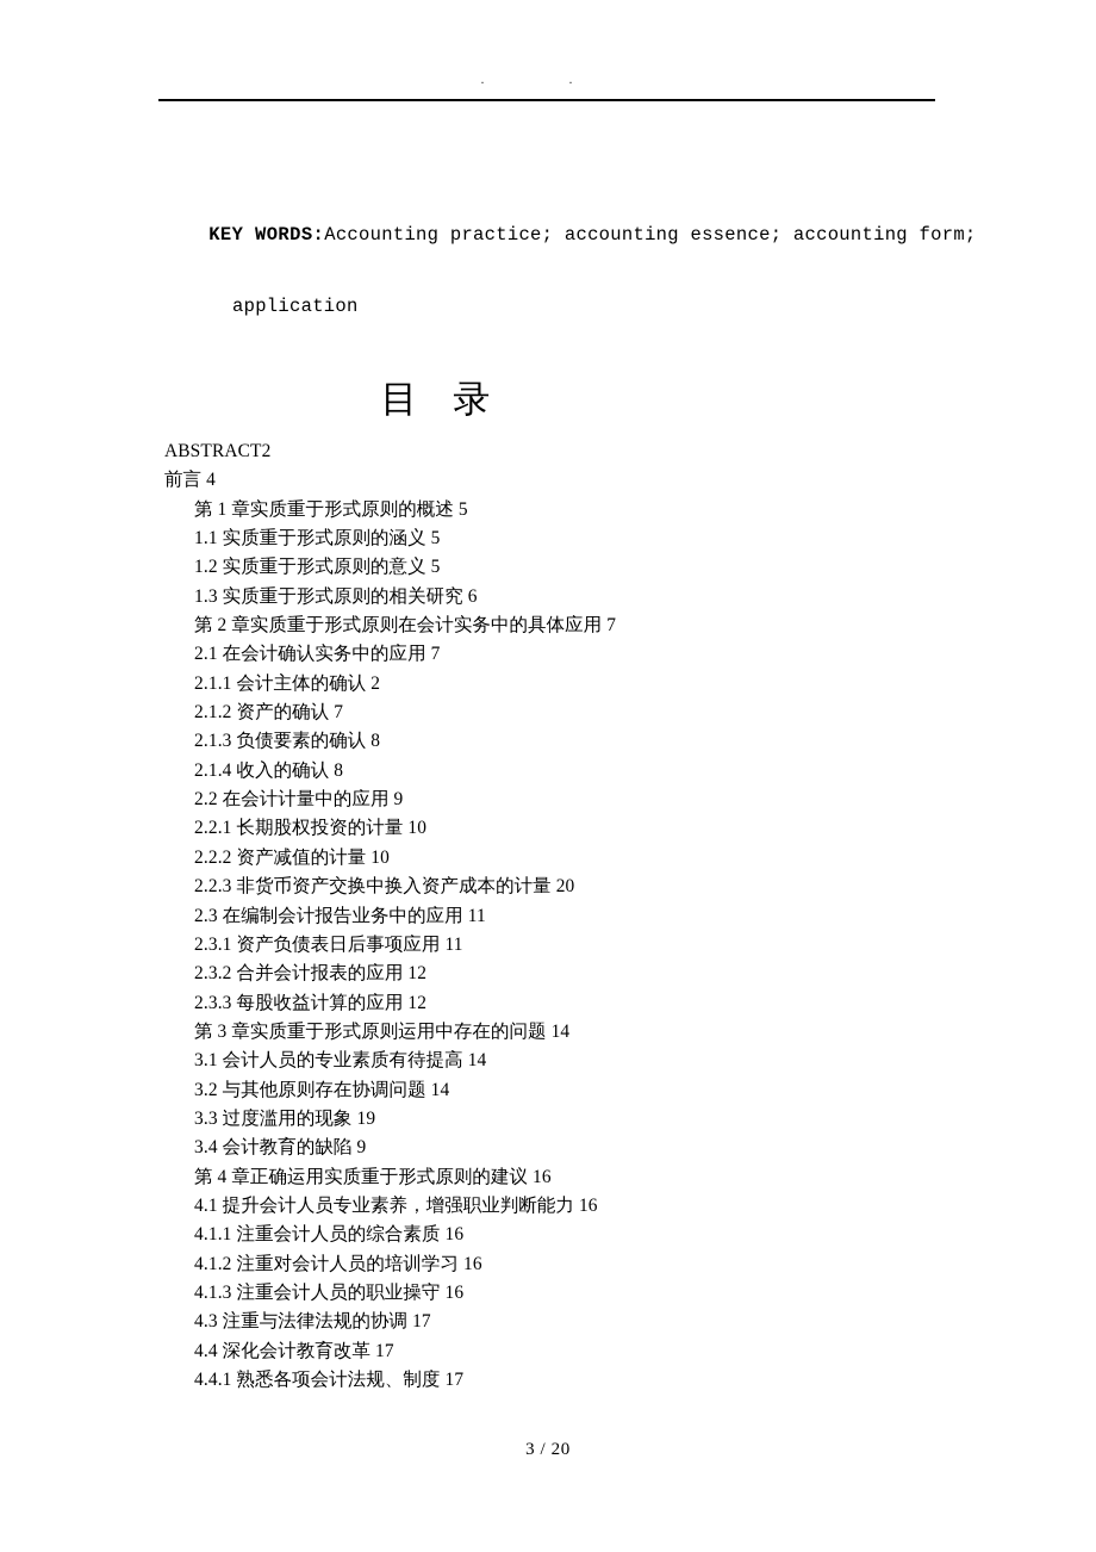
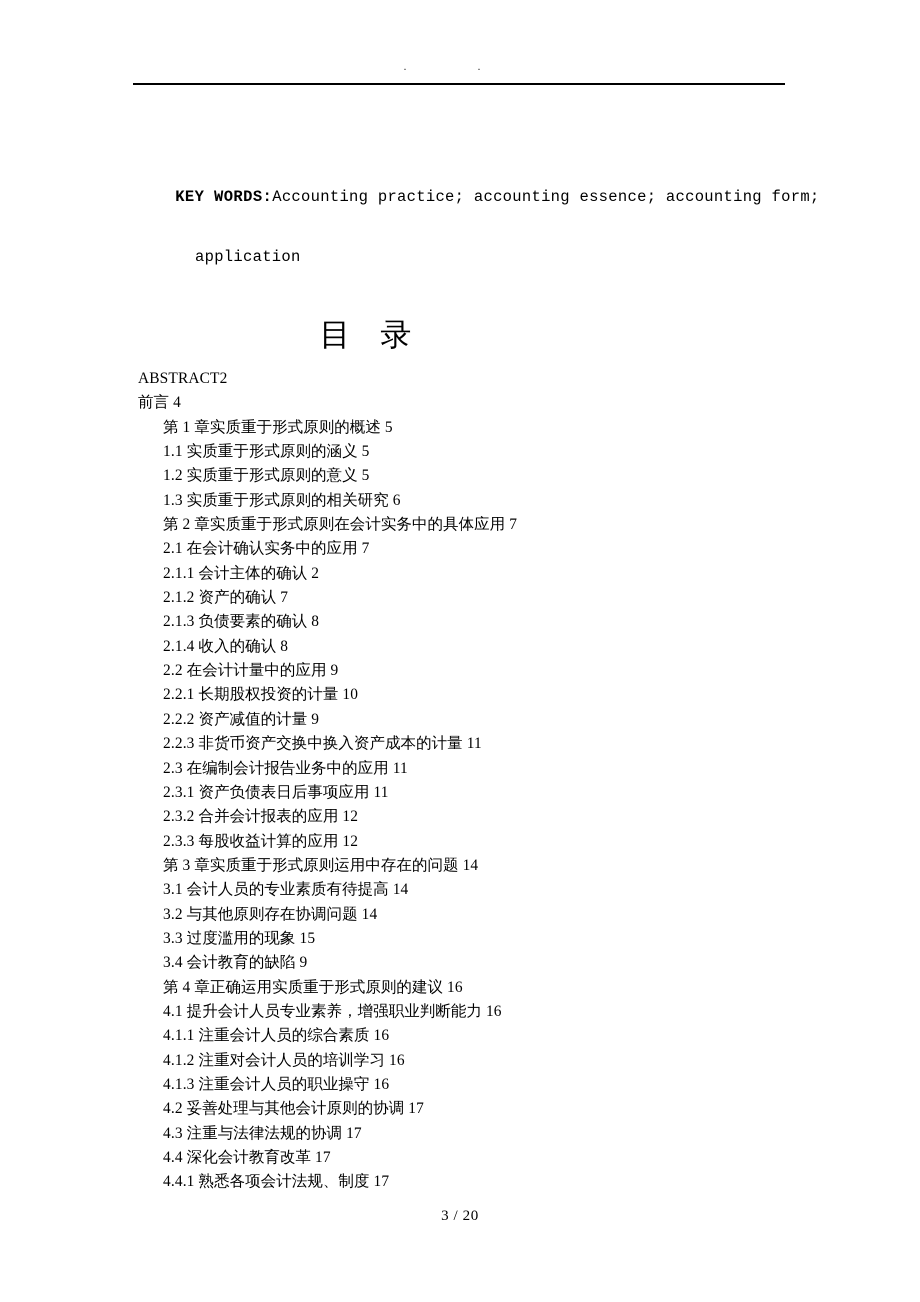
  . .
  KEY WORDS:Accounting practice; accounting essence; accounting form;
  application
  目 录
  ABSTRACT2
  前言 4
  第 1 章实质重于形式原则的概述 5
  1.1 实质重于形式原则的涵义 5
  1.2 实质重于形式原则的意义 5
  1.3 实质重于形式原则的相关研究 6
  第 2 章实质重于形式原则在会计实务中的具体应用 7
  2.1 在会计确认实务中的应用 7
  2.1.1 会计主体的确认 2
  2.1.2 资产的确认 7
  2.1.3 负债要素的确认 8
  2.1.4 收入的确认 8
  2.2 在会计计量中的应用 9
  2.2.1 长期股权投资的计量 10
- 2.2.2 资产减值的计量 10
+ 2.2.2 资产减值的计量 9
- 2.2.3 非货币资产交换中换入资产成本的计量 20
+ 2.2.3 非货币资产交换中换入资产成本的计量 11
  2.3 在编制会计报告业务中的应用 11
  2.3.1 资产负债表日后事项应用 11
  2.3.2 合并会计报表的应用 12
  2.3.3 每股收益计算的应用 12
  第 3 章实质重于形式原则运用中存在的问题 14
  3.1 会计人员的专业素质有待提高 14
  3.2 与其他原则存在协调问题 14
- 3.3 过度滥用的现象 19
+ 3.3 过度滥用的现象 15
  3.4 会计教育的缺陷 9
  第 4 章正确运用实质重于形式原则的建议 16
  4.1 提升会计人员专业素养，增强职业判断能力 16
  4.1.1 注重会计人员的综合素质 16
  4.1.2 注重对会计人员的培训学习 16
  4.1.3 注重会计人员的职业操守 16
+ 4.2 妥善处理与其他会计原则的协调 17
  4.3 注重与法律法规的协调 17
  4.4 深化会计教育改革 17
  4.4.1 熟悉各项会计法规、制度 17
  3 / 20
